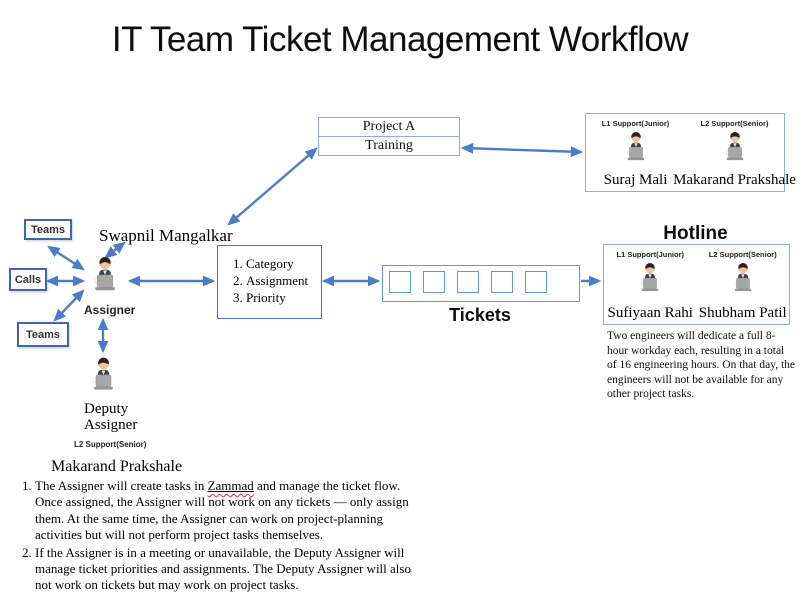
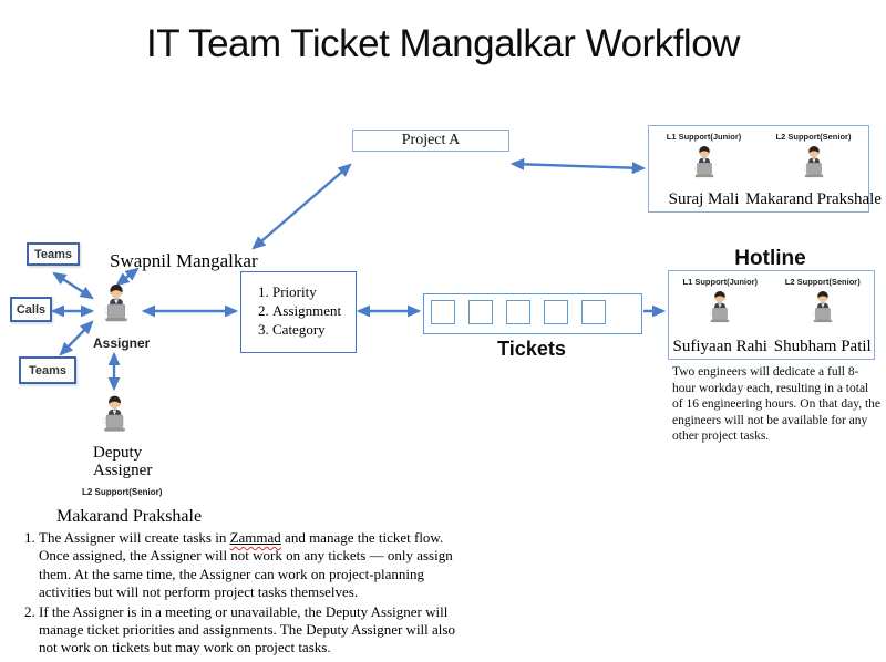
- IT Team Ticket Management Workflow
+ IT Team Ticket Mangalkar Workflow
  Project A
- Training
  L1 Support(Junior)
  Suraj Mali
  L2 Support(Senior)
  Makarand Prakshale
  Teams
  Calls
  Teams
  Swapnil Mangalkar
  Assigner
- Category
+ Priority
  Assignment
- Priority
+ Category
  Tickets
  Hotline
  L1 Support(Junior)
  Sufiyaan Rahi
  L2 Support(Senior)
  Shubham Patil
  Two engineers will dedicate a full 8-hour workday each, resulting in a total of 16 engineering hours. On that day, the engineers will not be available for any other project tasks.
  Deputy
  Assigner
  L2 Support(Senior)
  Makarand Prakshale
  The Assigner will create tasks in Zammad and manage the ticket flow. Once assigned, the Assigner will not work on any tickets — only assign them. At the same time, the Assigner can work on project-planning activities but will not perform project tasks themselves.
  If the Assigner is in a meeting or unavailable, the Deputy Assigner will manage ticket priorities and assignments. The Deputy Assigner will also not work on tickets but may work on project tasks.
